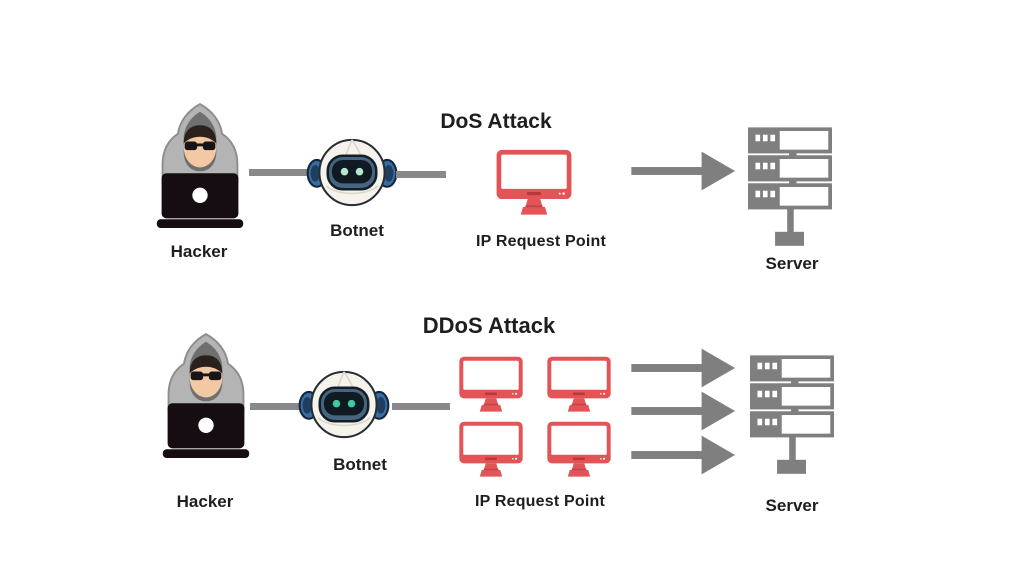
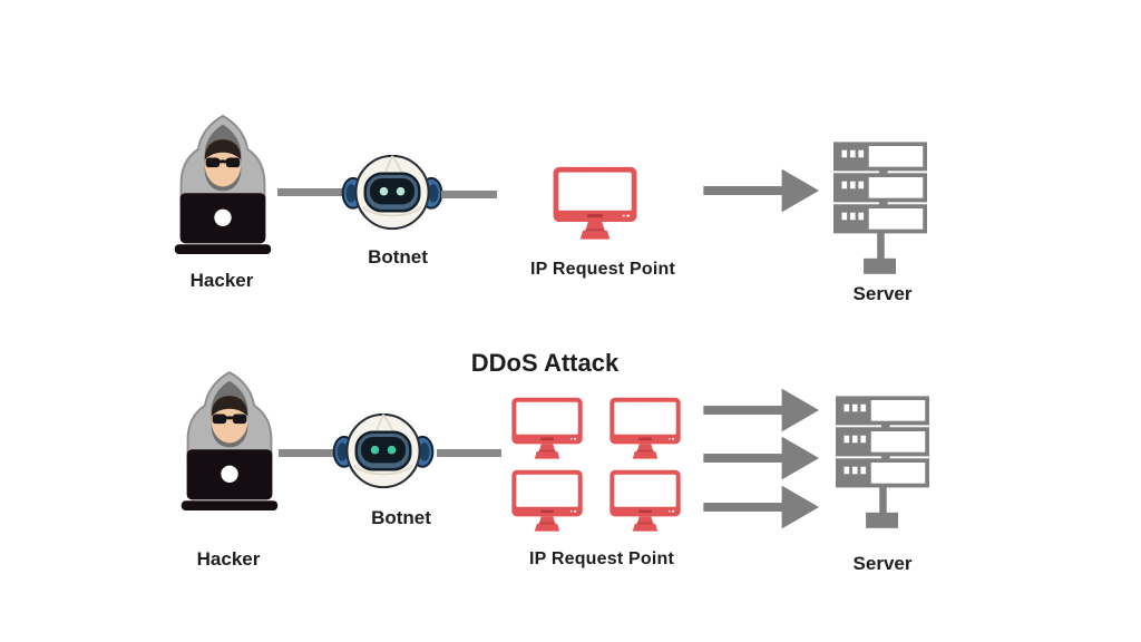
- DoS Attack
  Hacker
  Botnet
  IP Request Point
  Server
  DDoS Attack
  Hacker
  Botnet
  IP Request Point
  Server
